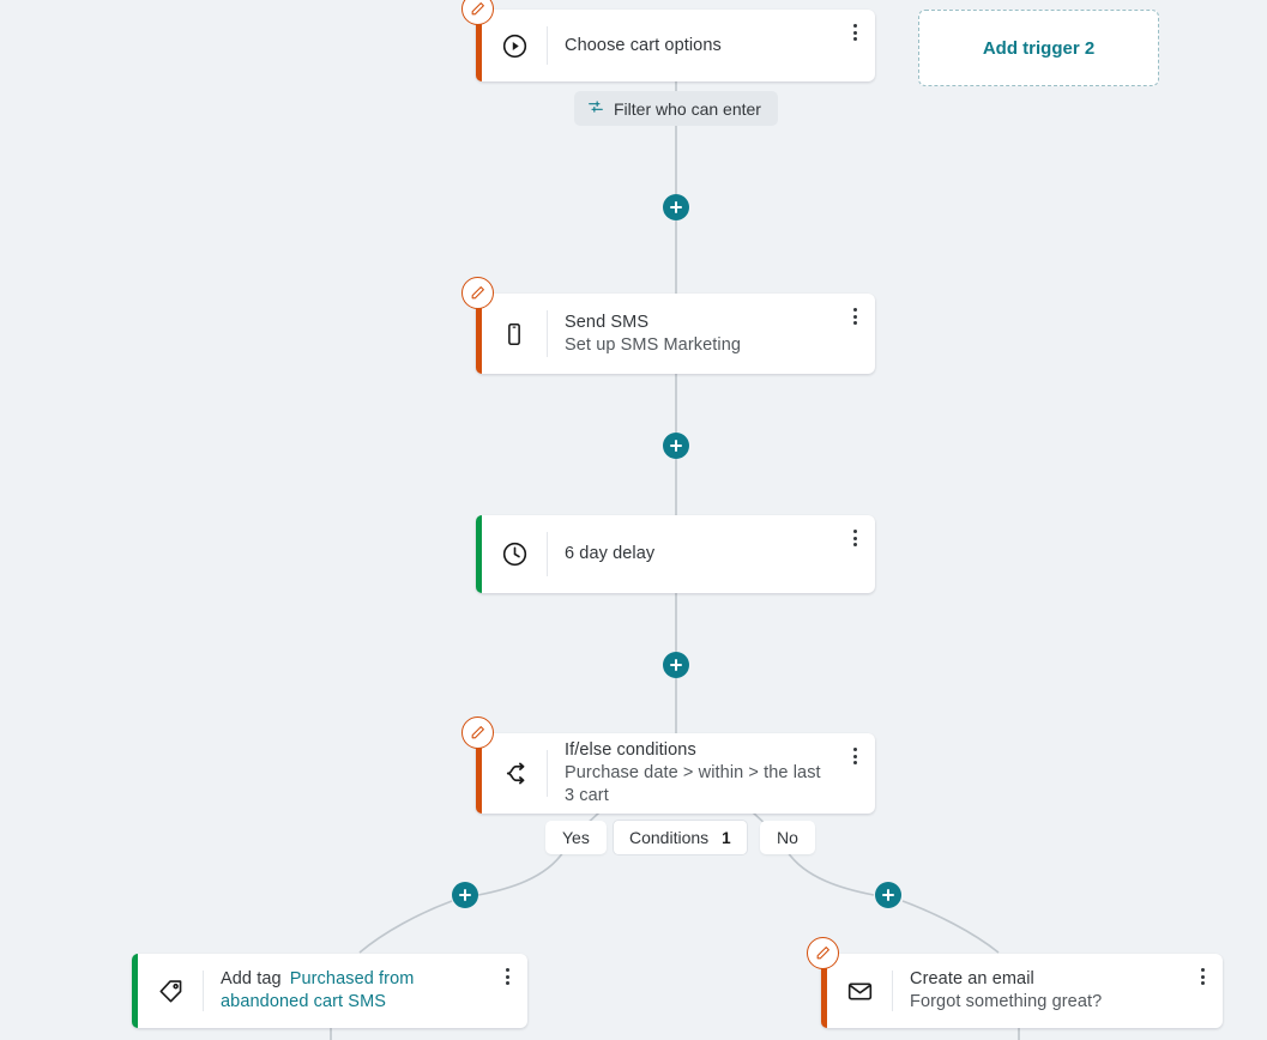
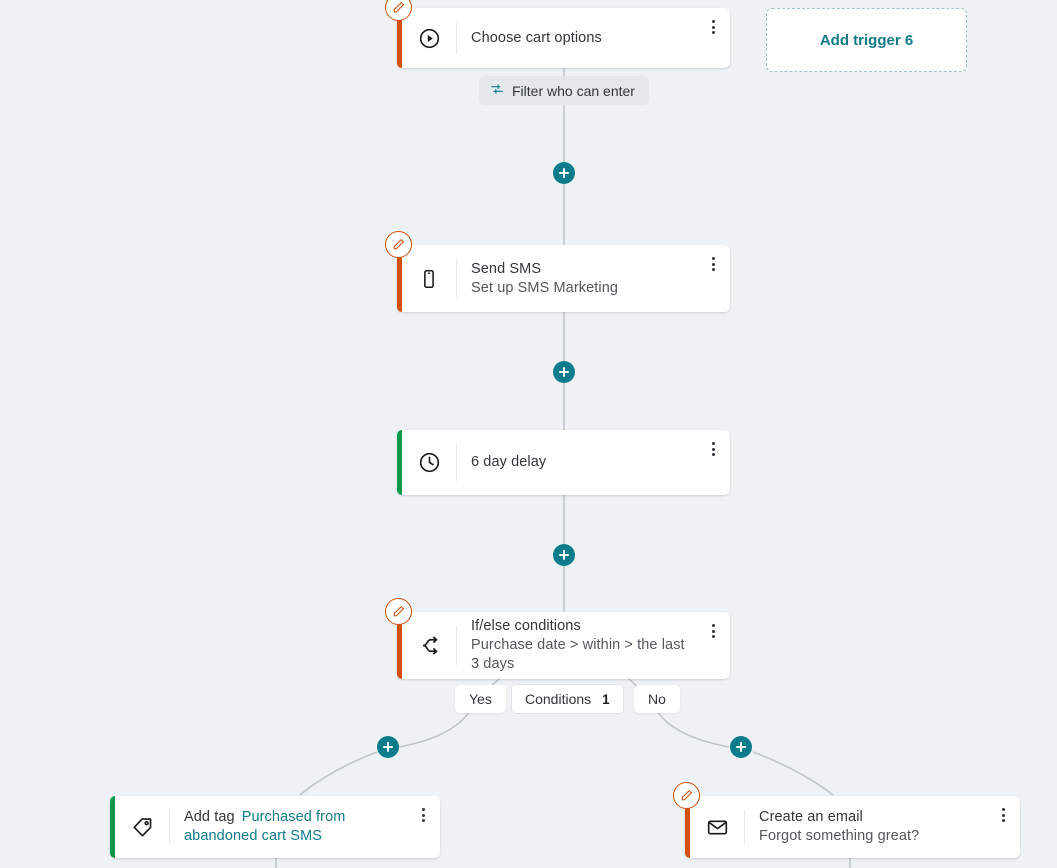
- Add trigger 2
+ Add trigger 6
  Choose cart options
  Filter who can enter
  Send SMS
  Set up SMS Marketing
  6 day delay
  If/else conditions
- Purchase date > within > the last 3 cart
+ Purchase date > within > the last 3 days
  Yes
  Conditions
  1
  No
  Add tag Purchased from abandoned cart SMS
  Create an email
  Forgot something great?
